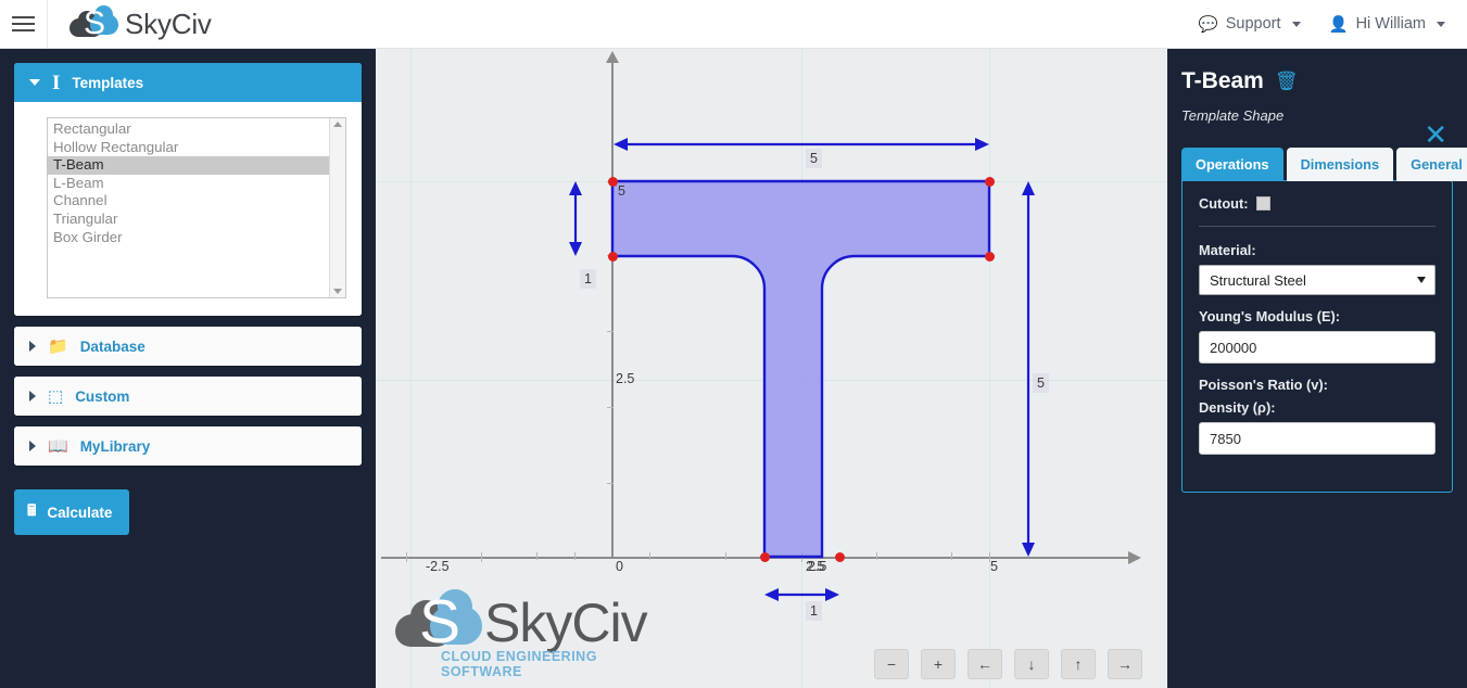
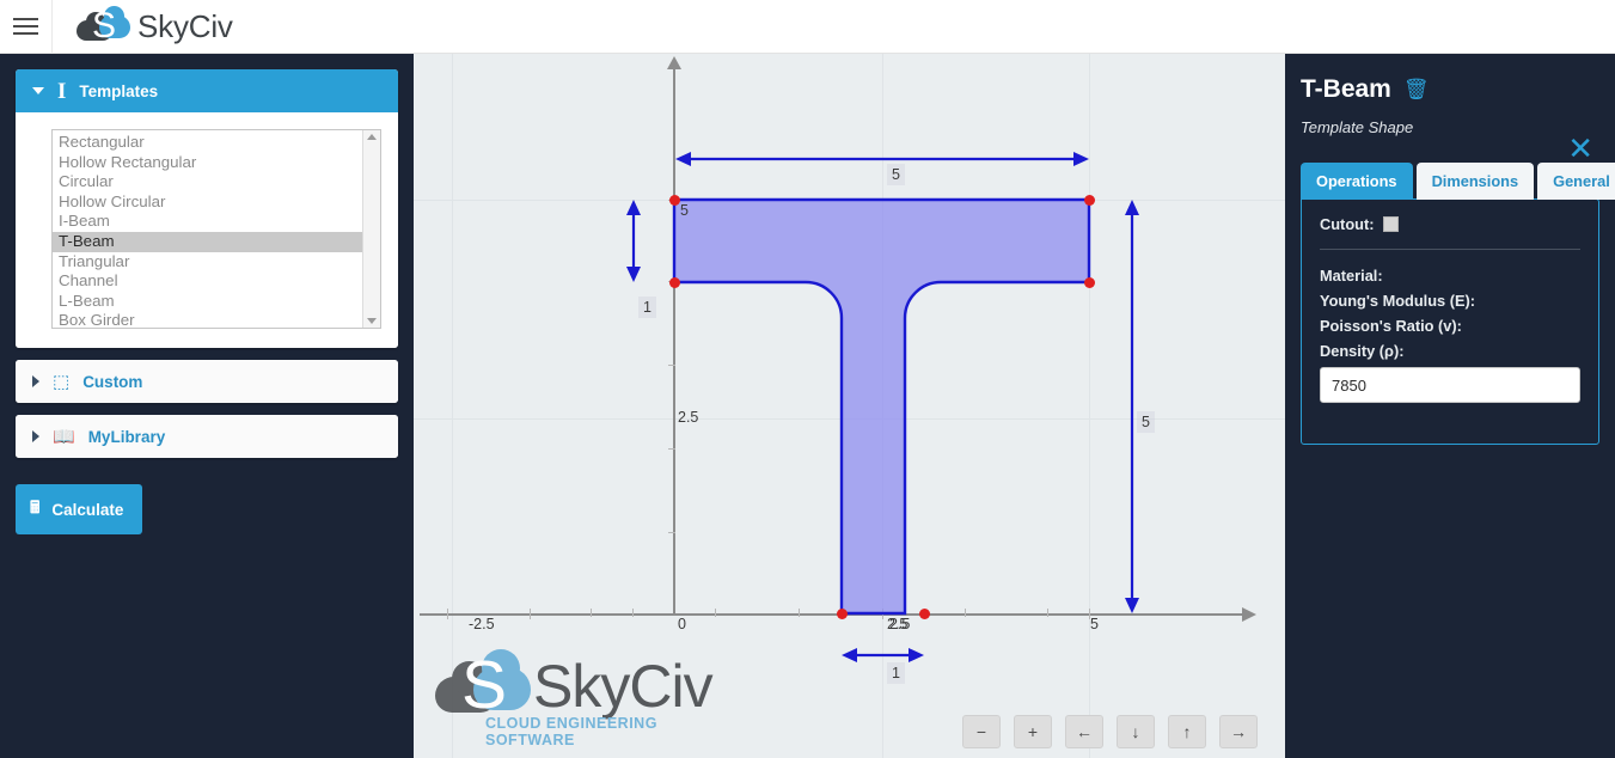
  S
  SkyCiv
- 💬
- Support
- 👤
- Hi William
  I
  Templates
  Rectangular
  Hollow Rectangular
+ Circular
+ Hollow Circular
+ I-Beam
  T-Beam
- L-Beam
+ Triangular
  Channel
- Triangular
+ L-Beam
  Box Girder
- 📁
- Database
  ⬚
  Custom
  📖
  MyLibrary
  🖩
  Calculate
  -2.5
  0
  2.5
  5
  2.5
  5
  5
  1
  5
  1
  S
  SkyCiv
  CLOUD ENGINEERING SOFTWARE
  −
  +
  ←
  ↓
  ↑
  →
  ✕
  T-Beam
  🗑
  Template Shape
  Operations
  Dimensions
  General
  Cutout:
  Material:
- Structural Steel
  Young's Modulus (E):
- 200000
  Poisson's Ratio (v):
  Density (ρ):
  7850
